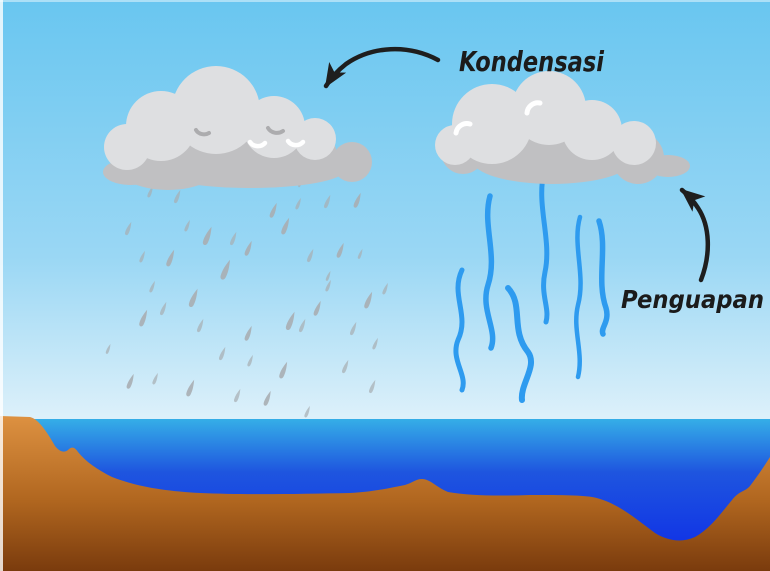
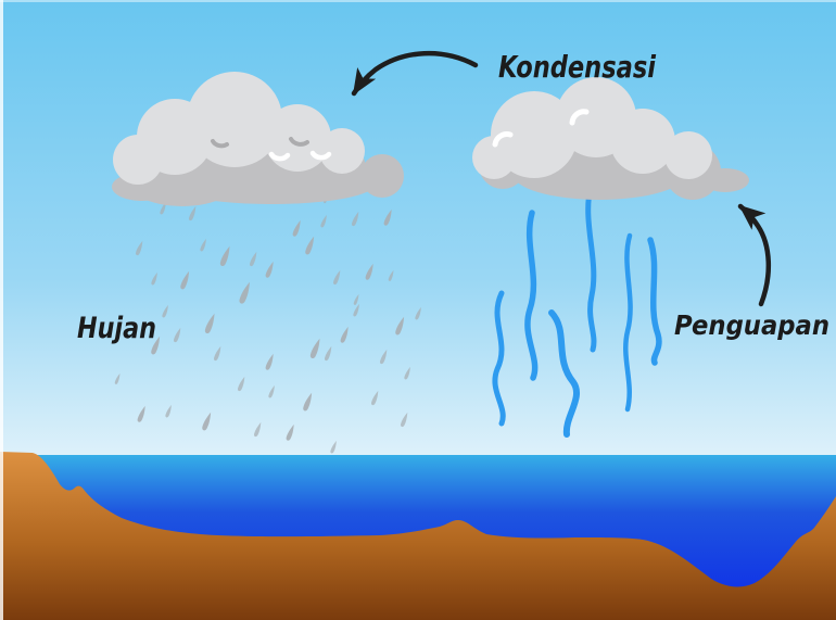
  Kondensasi
+ Hujan
  Penguapan
